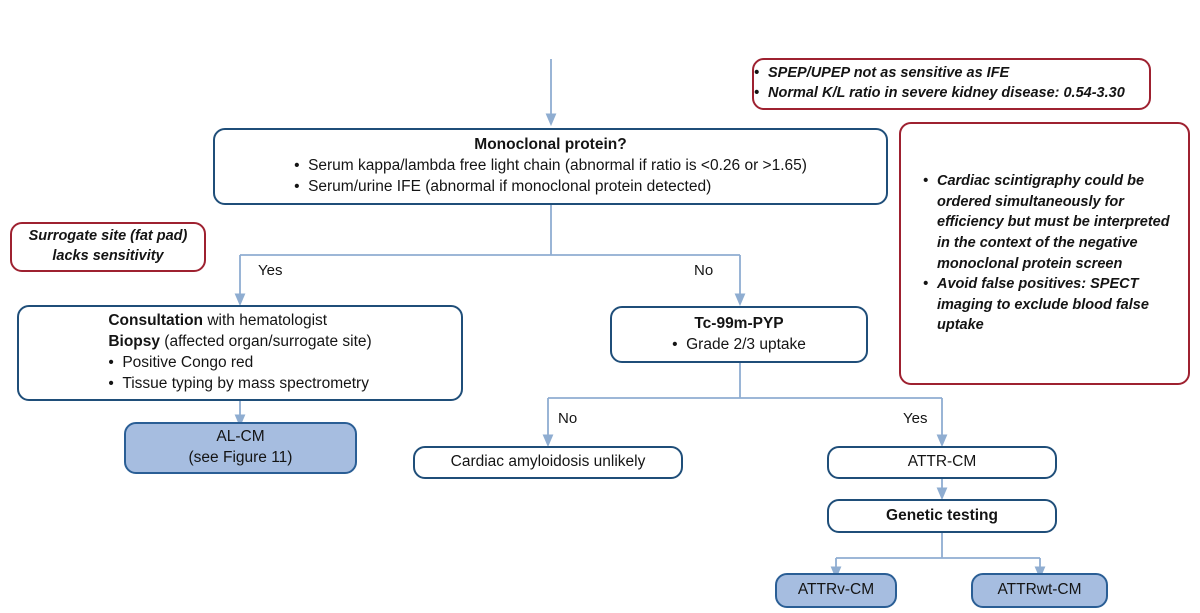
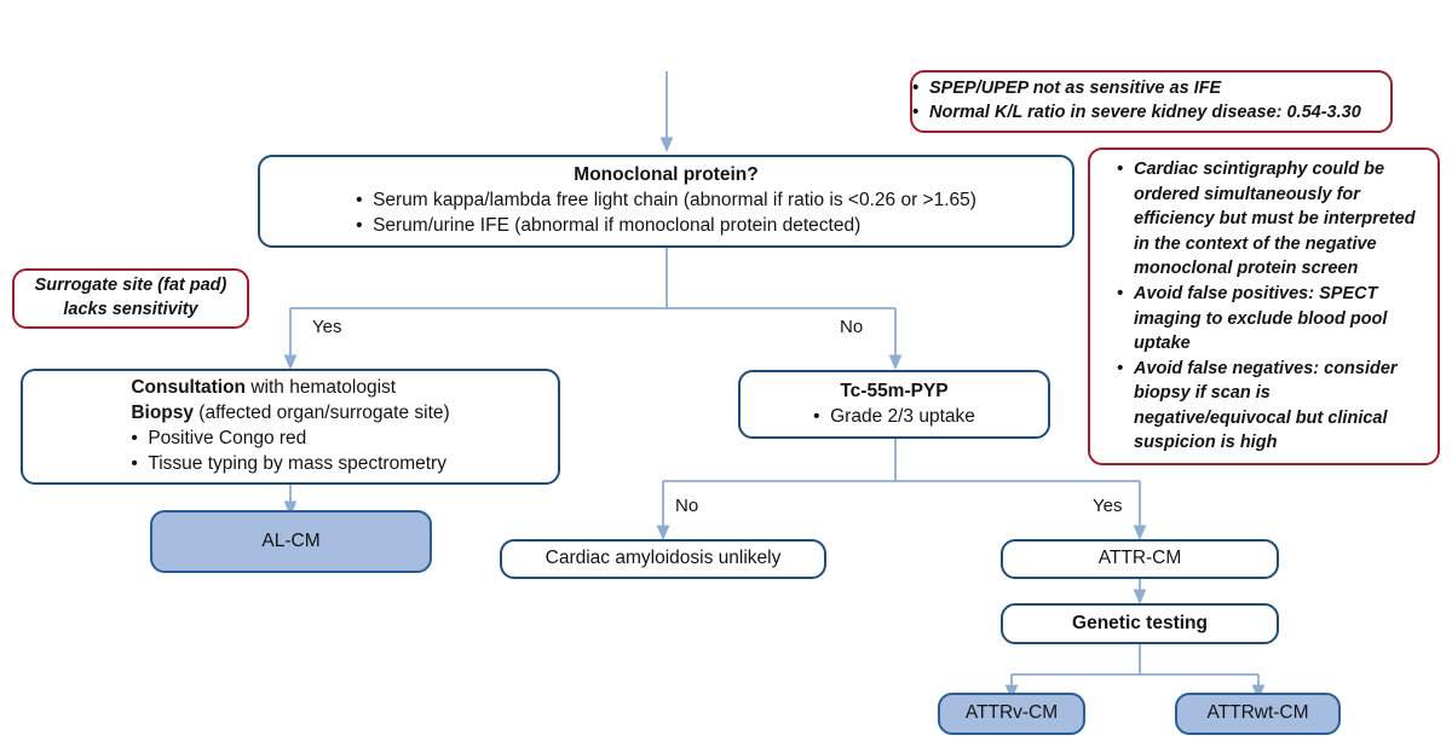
  SPEP/UPEP not as sensitive as IFE
  Normal K/L ratio in severe kidney disease: 0.54-3.30
  Monoclonal protein?
  Serum kappa/lambda free light chain (abnormal if ratio is <0.26 or >1.65)
  Serum/urine IFE (abnormal if monoclonal protein detected)
  Cardiac scintigraphy could be ordered simultaneously for efficiency but must be interpreted in the context of the negative monoclonal protein screen
- Avoid false positives: SPECT imaging to exclude blood false uptake
+ Avoid false positives: SPECT imaging to exclude blood pool uptake
+ Avoid false negatives: consider biopsy if scan is negative/equivocal but clinical suspicion is high
  Surrogate site (fat pad)
  lacks sensitivity
  Yes
  No
  No
  Yes
  Consultation with hematologist
  Biopsy (affected organ/surrogate site)
  Positive Congo red
  Tissue typing by mass spectrometry
- Tc-99m-PYP
+ Tc-55m-PYP
  Grade 2/3 uptake
  AL-CM
- (see Figure 11)
  Cardiac amyloidosis unlikely
  ATTR-CM
  Genetic testing
  ATTRv-CM
  ATTRwt-CM
